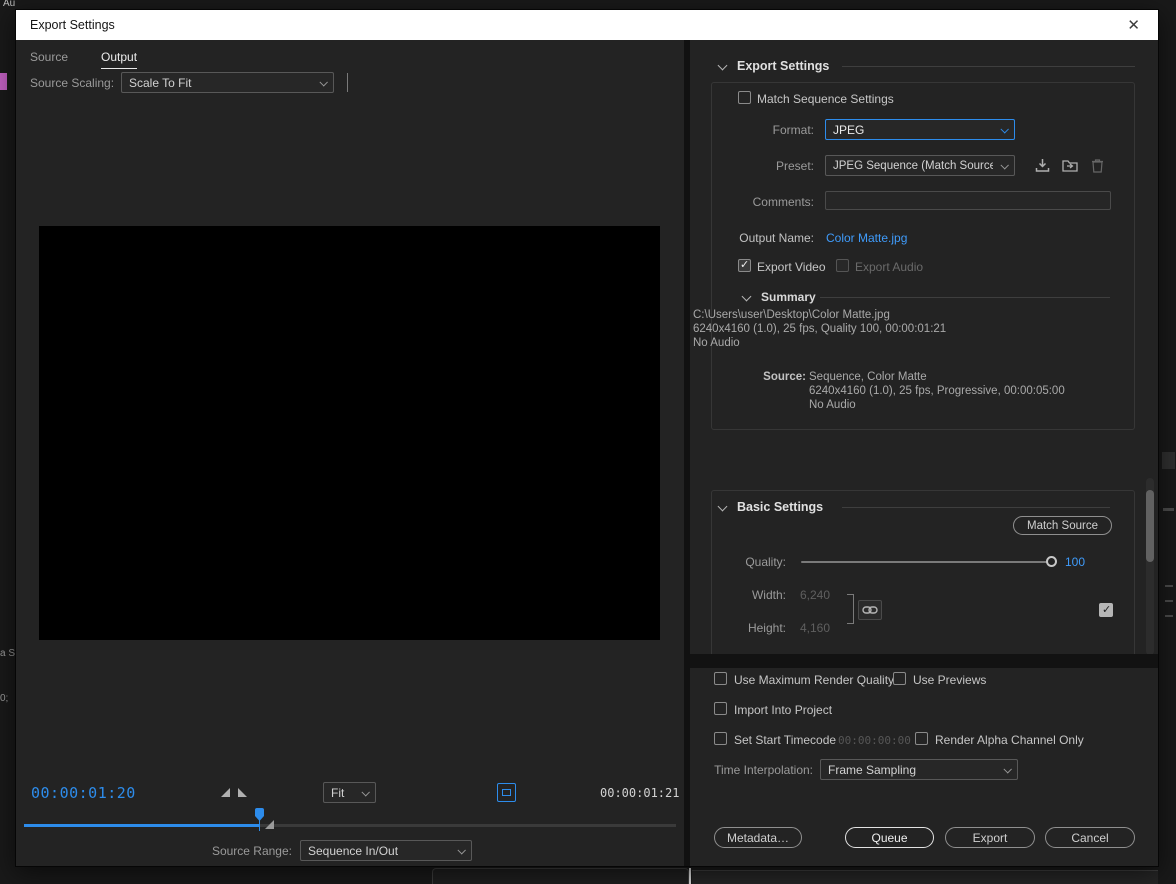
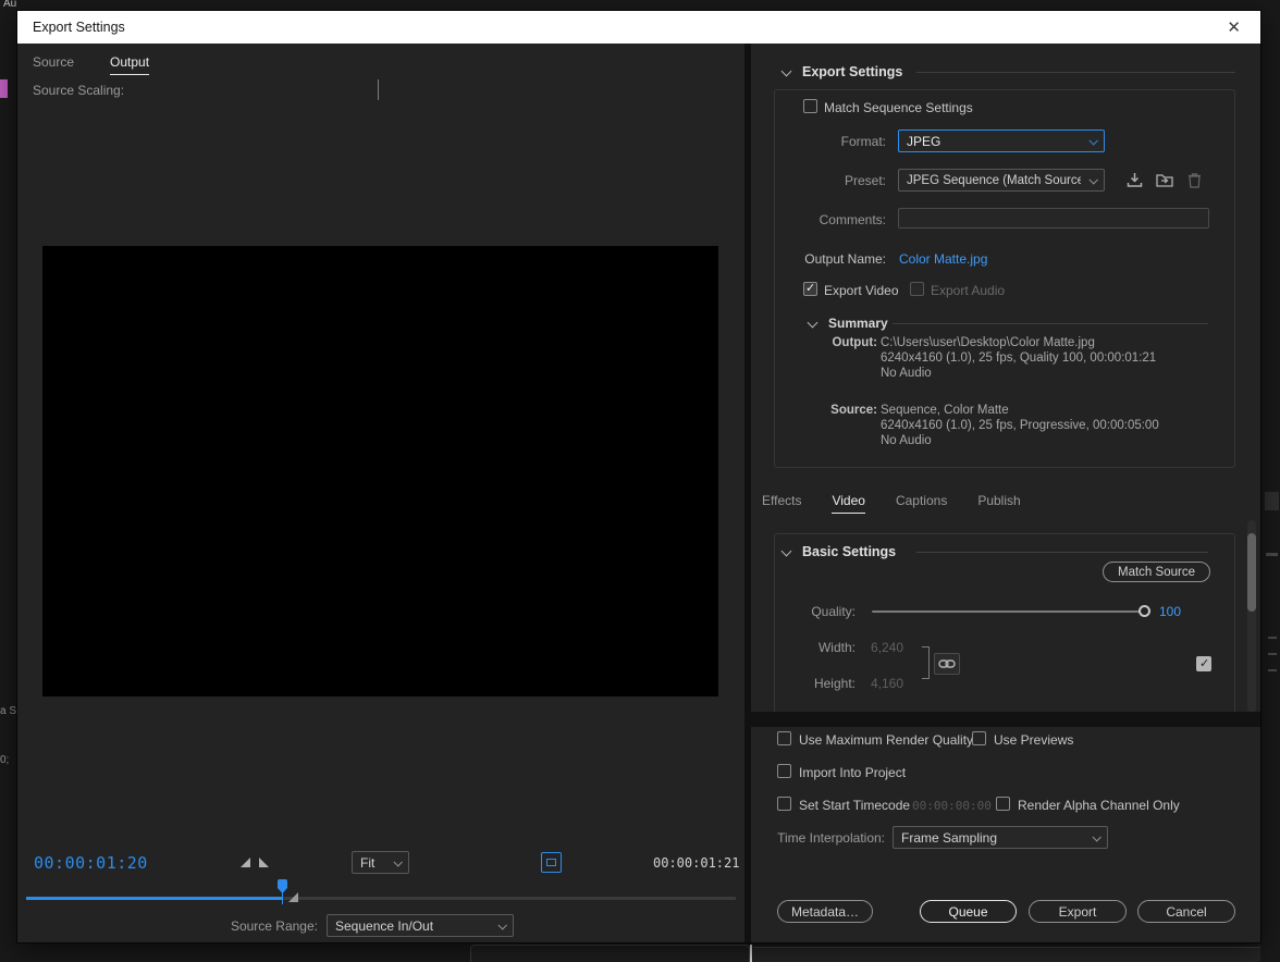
  Au
  a S
  0;
  Export Settings
  ✕
  Source
  Output
  Source Scaling:
- Scale To Fit
  00:00:01:20
  Fit
  00:00:01:21
  Source Range:
  Sequence In/Out
  Export Settings
  Match Sequence Settings
  Format:
  JPEG
  Preset:
  JPEG Sequence (Match Source
  Comments:
  Output Name:
  Color Matte.jpg
  Export Video
  Export Audio
  Summary
+ Output:
  C:\Users\user\Desktop\Color Matte.jpg
  6240x4160 (1.0), 25 fps, Quality 100, 00:00:01:21
  No Audio
  Source:
  Sequence, Color Matte
  6240x4160 (1.0), 25 fps, Progressive, 00:00:05:00
  No Audio
+ Effects
+ Video
+ Captions
+ Publish
  Basic Settings
  Match Source
  Quality:
  100
  Width:
  6,240
  Height:
  4,160
  Use Maximum Render Quality
  Use Previews
  Import Into Project
  Set Start Timecode
  00:00:00:00
  Render Alpha Channel Only
  Time Interpolation:
  Frame Sampling
  Metadata…
  Queue
  Export
  Cancel
